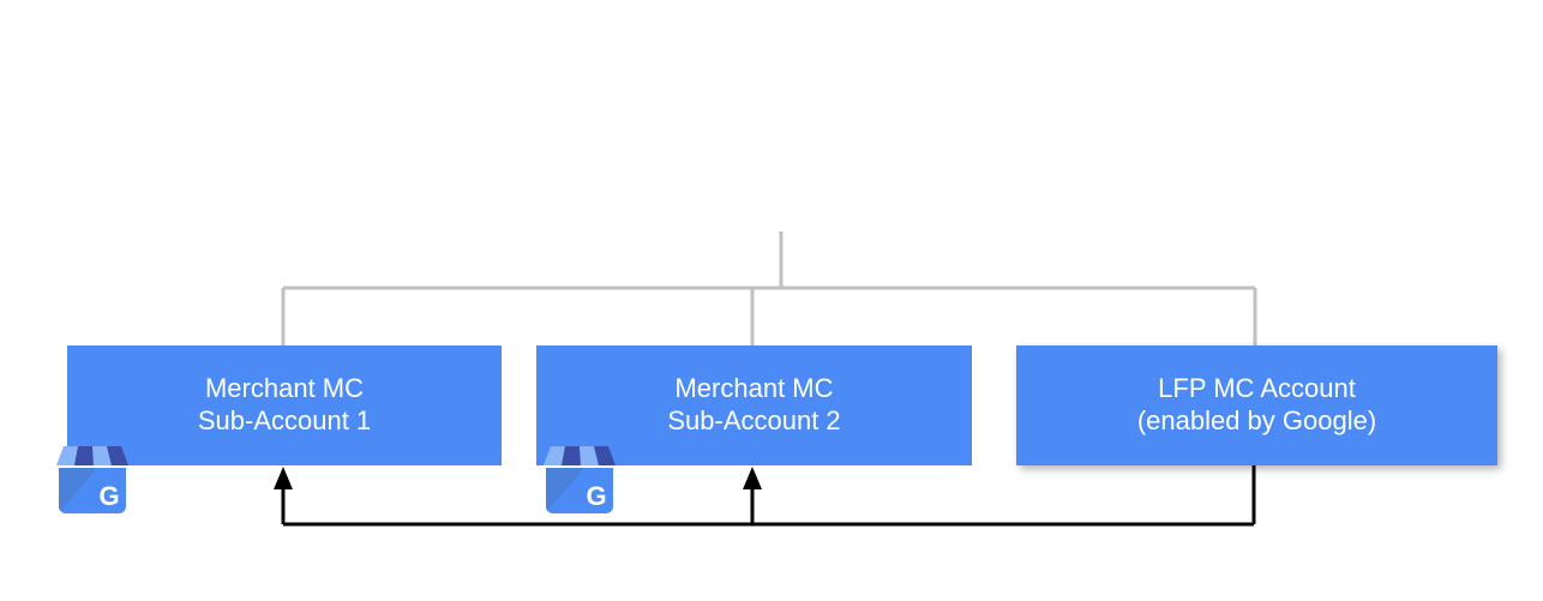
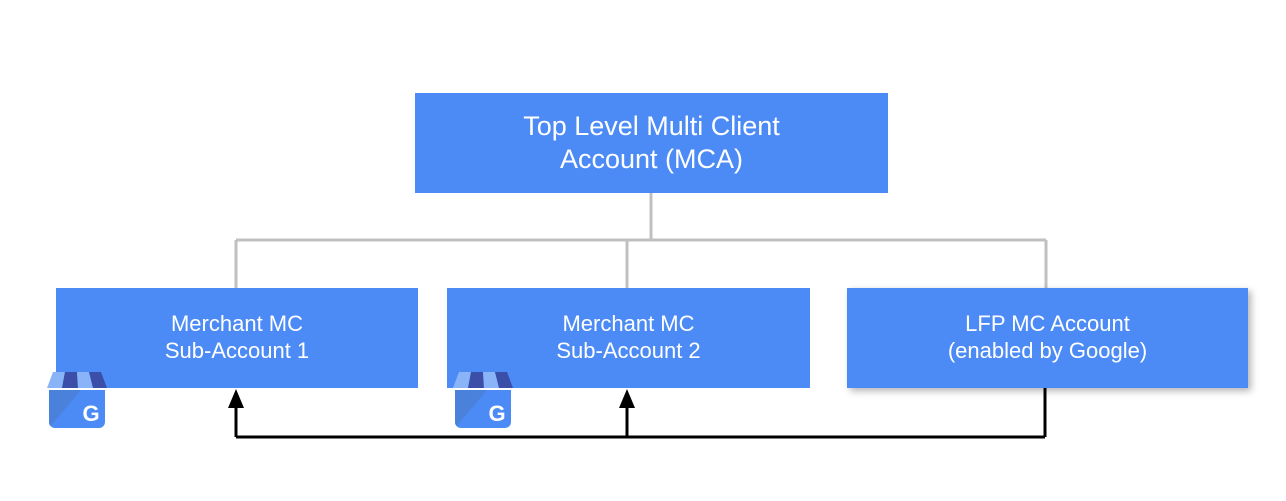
+ Top Level Multi Client
+ Account (MCA)
  Merchant MC
  Sub-Account 1
  Merchant MC
  Sub-Account 2
  LFP MC Account
  (enabled by Google)
  G
  G
